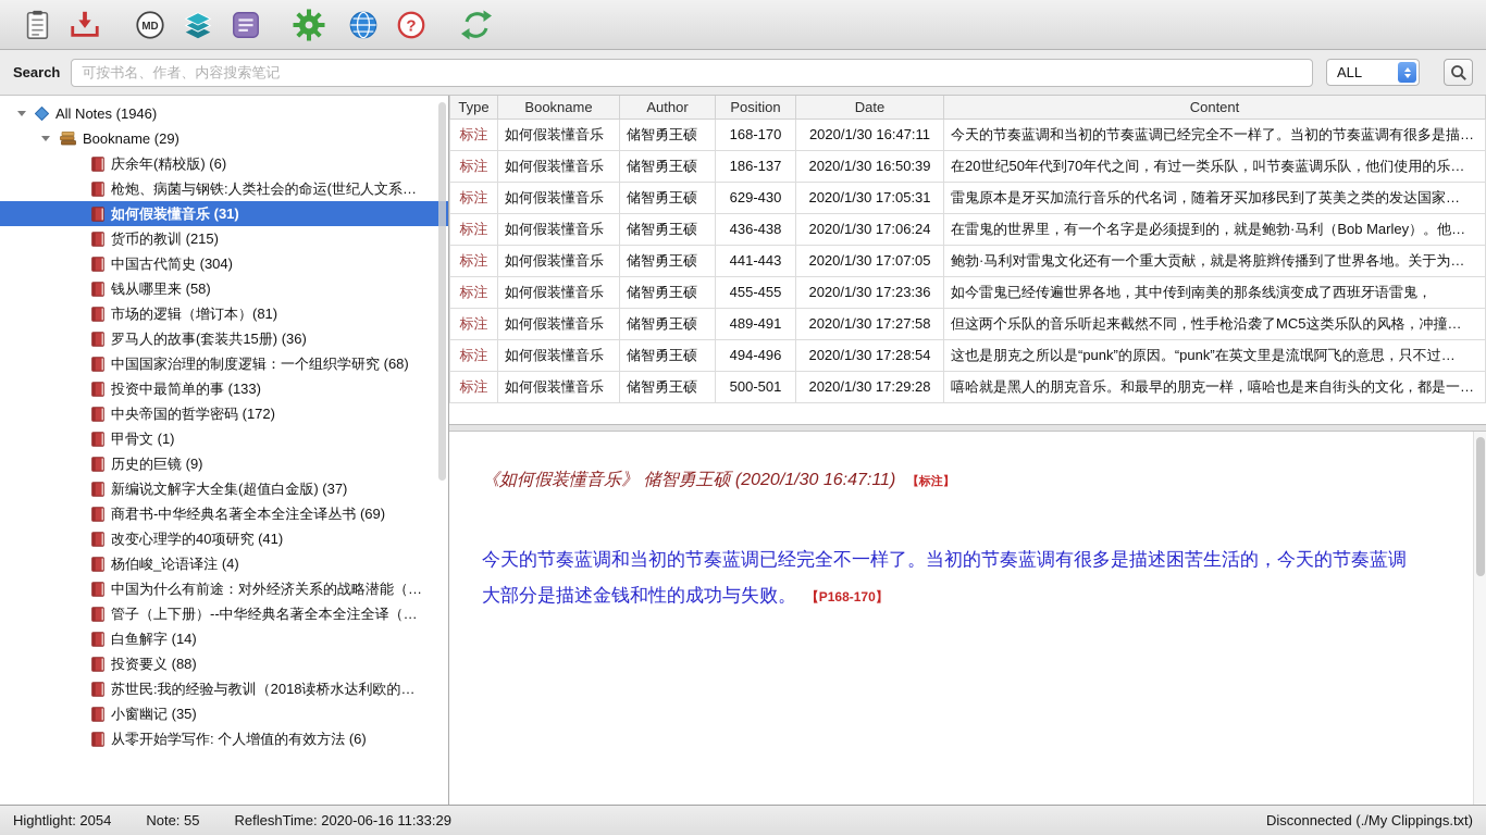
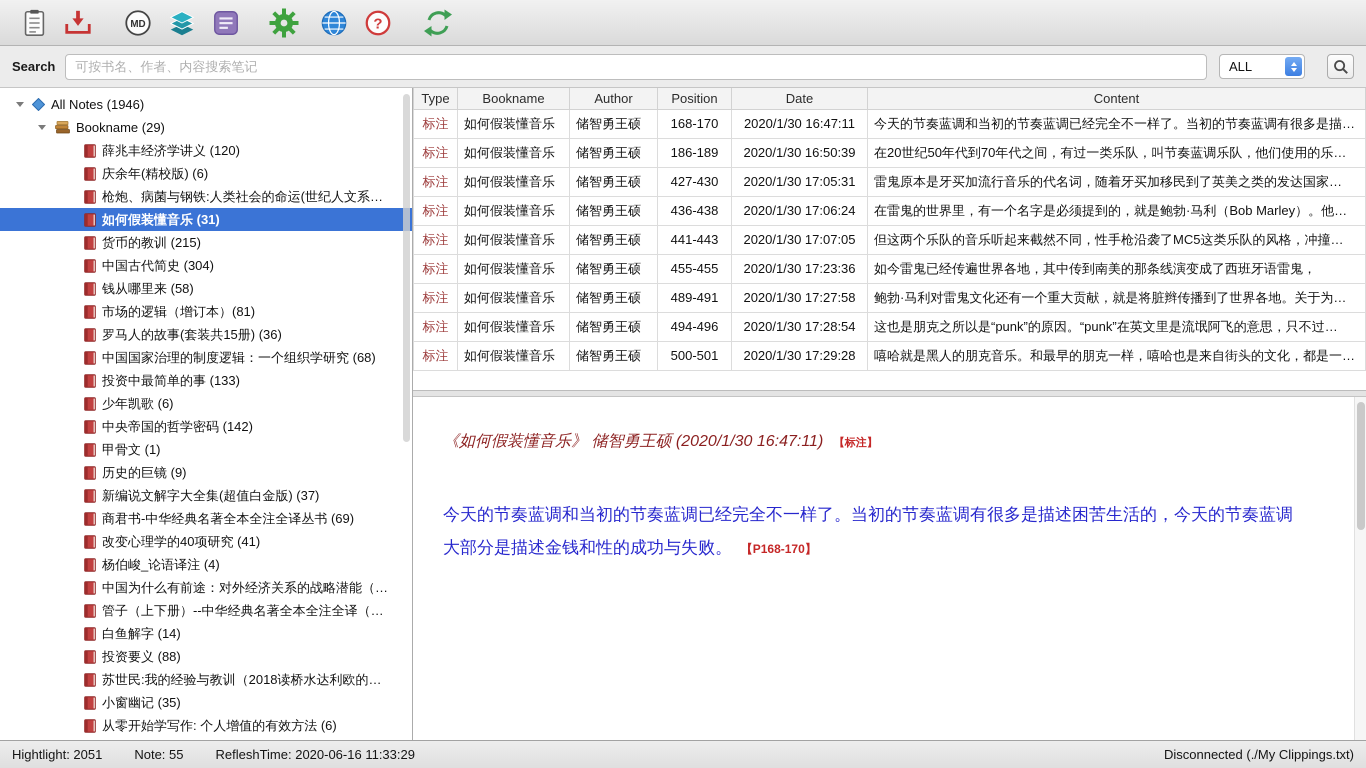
  MD
  ?
  Search
  可按书名、作者、内容搜索笔记
  ALL
  All Notes (1946)
  Bookname (29)
+ 薛兆丰经济学讲义 (120)
  庆余年(精校版) (6)
  枪炮、病菌与钢铁:人类社会的命运(世纪人文系…
  如何假装懂音乐 (31)
  货币的教训 (215)
  中国古代简史 (304)
  钱从哪里来 (58)
  市场的逻辑（增订本）(81)
  罗马人的故事(套装共15册) (36)
  中国国家治理的制度逻辑：一个组织学研究 (68)
  投资中最简单的事 (133)
+ 少年凯歌 (6)
- 中央帝国的哲学密码 (172)
+ 中央帝国的哲学密码 (142)
  甲骨文 (1)
  历史的巨镜 (9)
  新编说文解字大全集(超值白金版) (37)
  商君书-中华经典名著全本全注全译丛书 (69)
  改变心理学的40项研究 (41)
  杨伯峻_论语译注 (4)
  中国为什么有前途：对外经济关系的战略潜能（…
  管子（上下册）--中华经典名著全本全注全译（…
  白鱼解字 (14)
  投资要义 (88)
  苏世民:我的经验与教训（2018读桥水达利欧的…
  小窗幽记 (35)
  从零开始学写作: 个人增值的有效方法 (6)
  Type	Bookname	Author	Position	Date	Content
  标注	如何假装懂音乐	储智勇王硕	168-170	2020/1/30 16:47:11	今天的节奏蓝调和当初的节奏蓝调已经完全不一样了。当初的节奏蓝调有很多是描…
- 标注	如何假装懂音乐	储智勇王硕	186-137	2020/1/30 16:50:39	在20世纪50年代到70年代之间，有过一类乐队，叫节奏蓝调乐队，他们使用的乐…
+ 标注	如何假装懂音乐	储智勇王硕	186-189	2020/1/30 16:50:39	在20世纪50年代到70年代之间，有过一类乐队，叫节奏蓝调乐队，他们使用的乐…
- 标注	如何假装懂音乐	储智勇王硕	629-430	2020/1/30 17:05:31	雷鬼原本是牙买加流行音乐的代名词，随着牙买加移民到了英美之类的发达国家…
+ 标注	如何假装懂音乐	储智勇王硕	427-430	2020/1/30 17:05:31	雷鬼原本是牙买加流行音乐的代名词，随着牙买加移民到了英美之类的发达国家…
  标注	如何假装懂音乐	储智勇王硕	436-438	2020/1/30 17:06:24	在雷鬼的世界里，有一个名字是必须提到的，就是鲍勃·马利（Bob Marley）。他…
- 标注	如何假装懂音乐	储智勇王硕	441-443	2020/1/30 17:07:05	鲍勃·马利对雷鬼文化还有一个重大贡献，就是将脏辫传播到了世界各地。关于为…
+ 标注	如何假装懂音乐	储智勇王硕	441-443	2020/1/30 17:07:05	但这两个乐队的音乐听起来截然不同，性手枪沿袭了MC5这类乐队的风格，冲撞…
  标注	如何假装懂音乐	储智勇王硕	455-455	2020/1/30 17:23:36	如今雷鬼已经传遍世界各地，其中传到南美的那条线演变成了西班牙语雷鬼，
- 标注	如何假装懂音乐	储智勇王硕	489-491	2020/1/30 17:27:58	但这两个乐队的音乐听起来截然不同，性手枪沿袭了MC5这类乐队的风格，冲撞…
+ 标注	如何假装懂音乐	储智勇王硕	489-491	2020/1/30 17:27:58	鲍勃·马利对雷鬼文化还有一个重大贡献，就是将脏辫传播到了世界各地。关于为…
  标注	如何假装懂音乐	储智勇王硕	494-496	2020/1/30 17:28:54	这也是朋克之所以是“punk”的原因。“punk”在英文里是流氓阿飞的意思，只不过…
  标注	如何假装懂音乐	储智勇王硕	500-501	2020/1/30 17:29:28	嘻哈就是黑人的朋克音乐。和最早的朋克一样，嘻哈也是来自街头的文化，都是一…
  《如何假装懂音乐》 储智勇王硕 (2020/1/30 16:47:11) 【标注】
  今天的节奏蓝调和当初的节奏蓝调已经完全不一样了。当初的节奏蓝调有很多是描述困苦生活的，今天的节奏蓝调大部分是描述金钱和性的成功与失败。 【P168-170】
- Hightlight: 2054
+ Hightlight: 2051
  Note: 55
  RefleshTime: 2020-06-16 11:33:29
  Disconnected (./My Clippings.txt)
